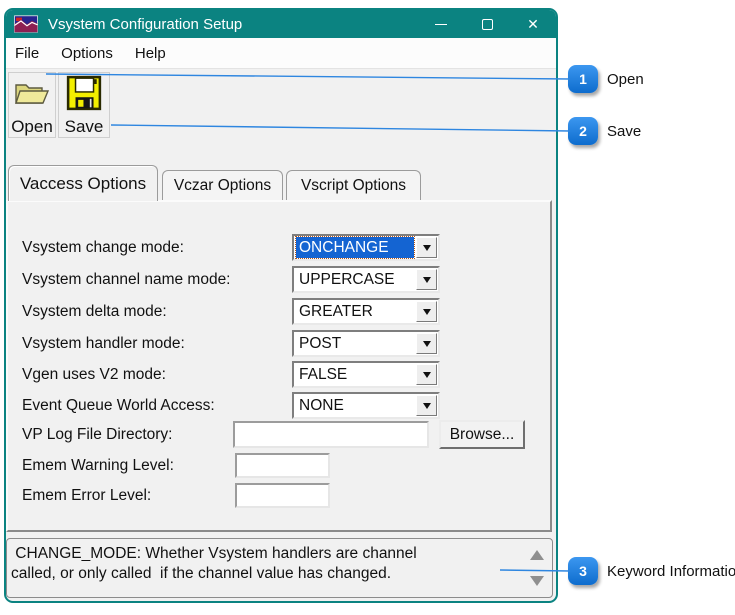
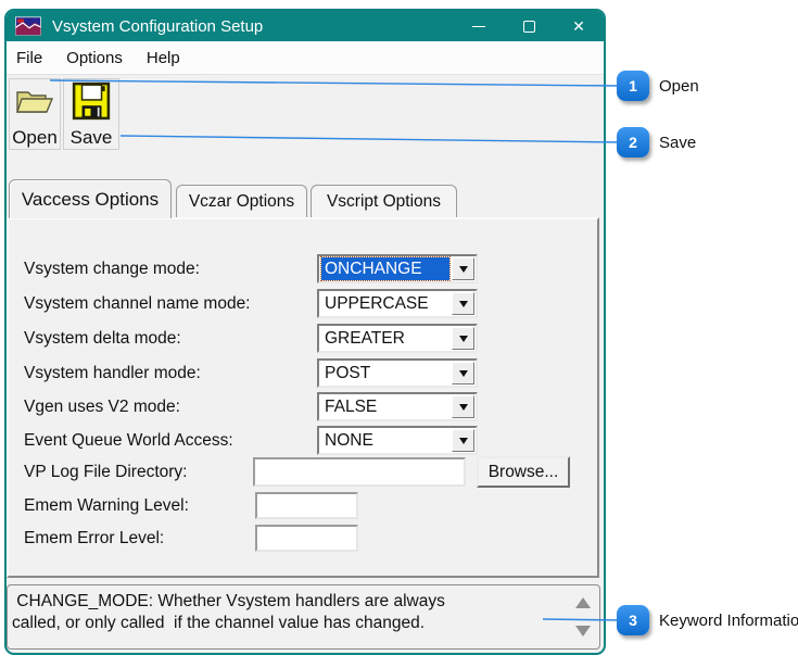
  Vsystem Configuration Setup
  ✕
  File
  Options
  Help
  Open
  Save
  Vaccess Options
  Vczar Options
  Vscript Options
  Vsystem change mode:
  ONCHANGE
  Vsystem channel name mode:
  UPPERCASE
  Vsystem delta mode:
  GREATER
  Vsystem handler mode:
  POST
  Vgen uses V2 mode:
  FALSE
  Event Queue World Access:
  NONE
  VP Log File Directory:
  Browse...
  Emem Warning Level:
  Emem Error Level:
- CHANGE_MODE: Whether Vsystem handlers are channel
+ CHANGE_MODE: Whether Vsystem handlers are always
  called, or only called if the channel value has changed.
  1
  Open
  2
  Save
  3
  Keyword Informatio
